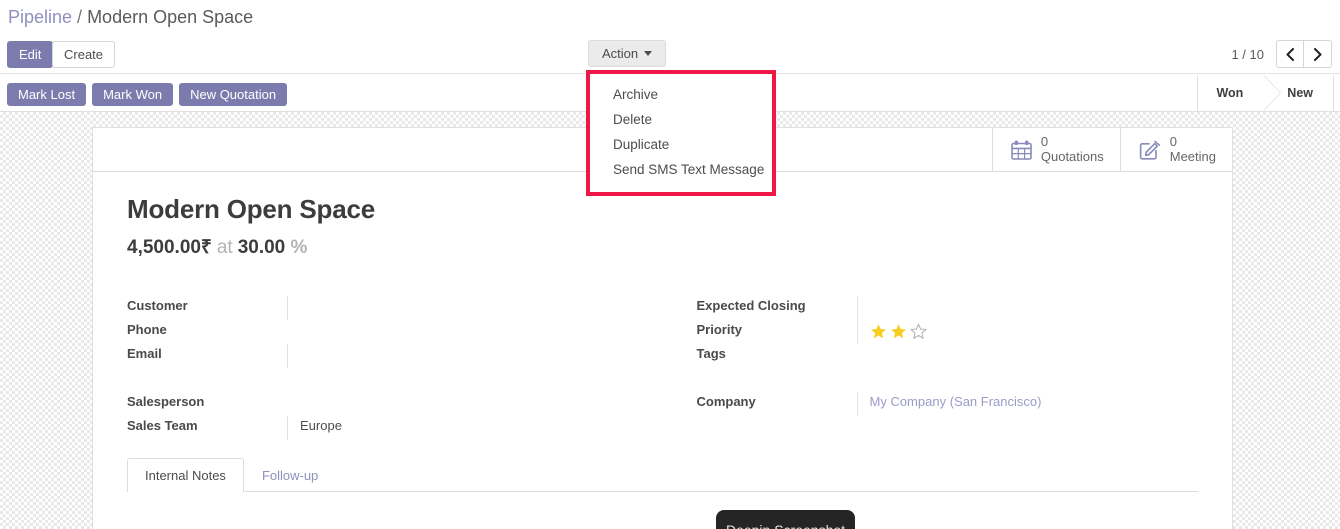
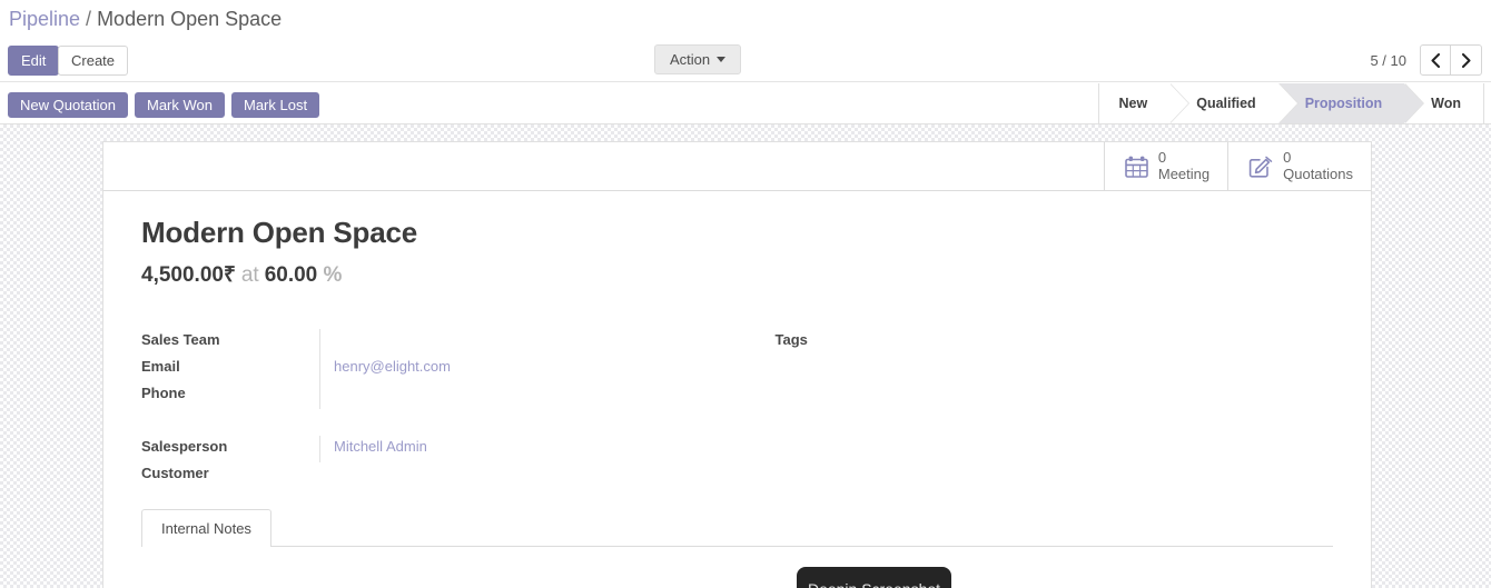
  Pipeline
  /
  Modern Open Space
  Edit
  Create
  Action
- 1 / 10
+ 5 / 10
- Mark Lost
+ New Quotation
  Mark Won
- New Quotation
+ Mark Lost
- Won
+ New
+ Qualified
+ Proposition
- New
+ Won
  0
- Quotations
+ Meeting
  0
- Meeting
+ Quotations
  Modern Open Space
- 4,500.00₹ at 30.00 %
+ 4,500.00₹ at 60.00 %
- Customer
+ Sales Team
- Phone
+ Email
+ henry@elight.com
- Email
+ Phone
  Salesperson
+ Mitchell Admin
- Sales Team
+ Customer
- Europe
- Expected Closing
- Priority
  Tags
- Company
- My Company (San Francisco)
  Internal Notes
- Follow-up
- Archive
- Delete
- Duplicate
- Send SMS Text Message
